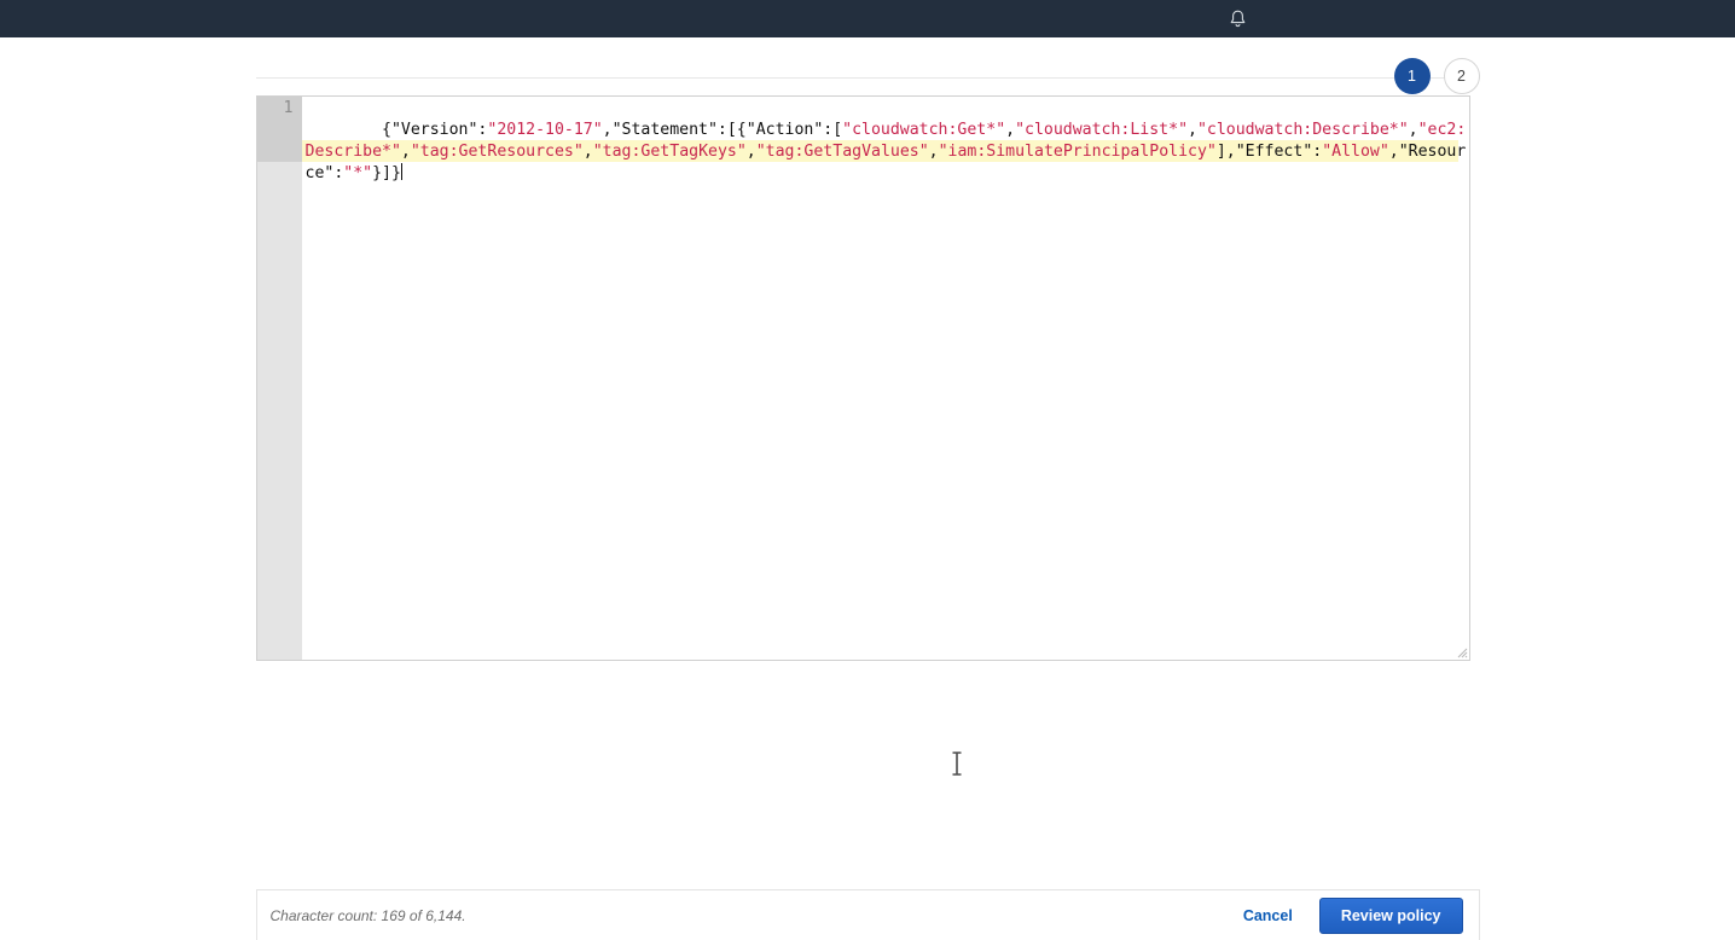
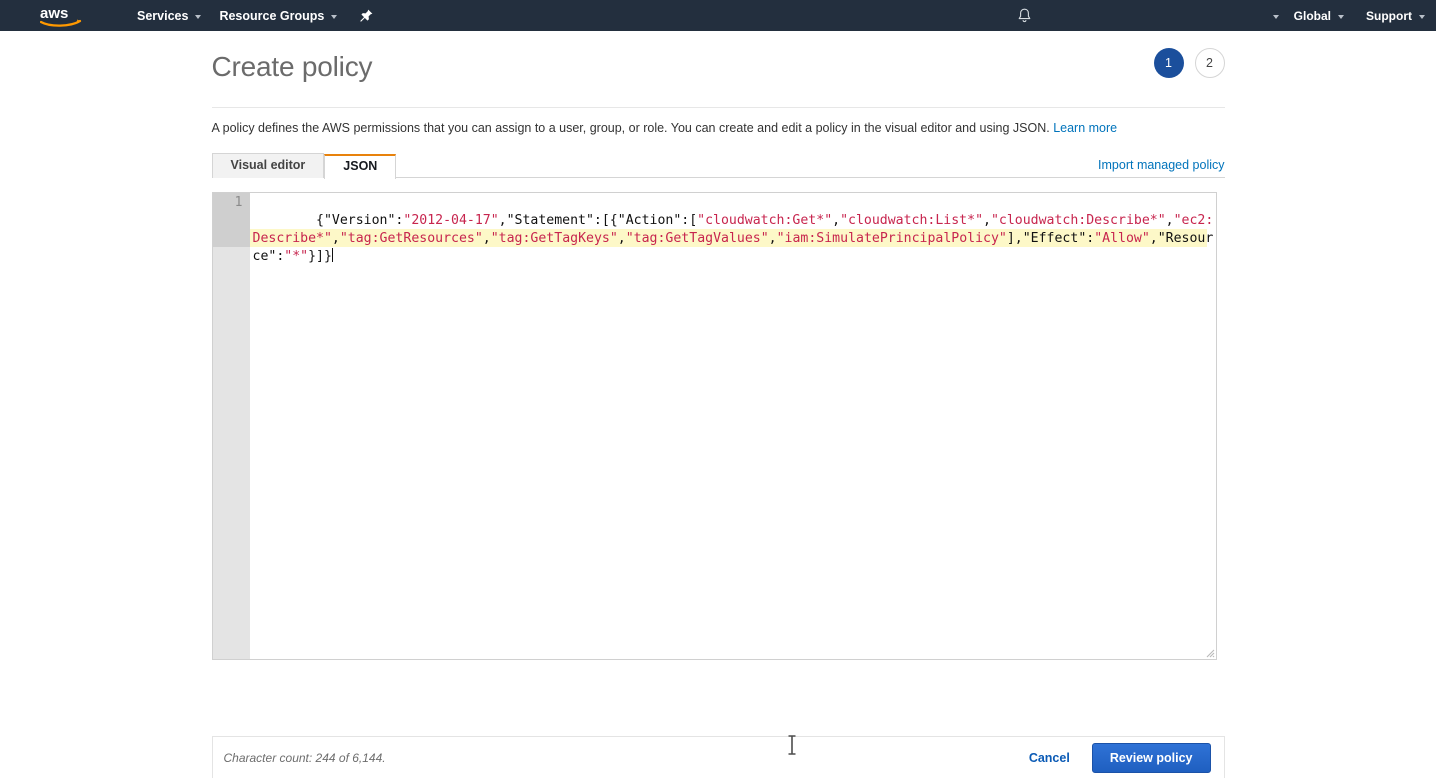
+ aws
+ Services
+ Resource Groups
+ Global
+ Support
+ Create policy
  1
  2
+ A policy defines the AWS permissions that you can assign to a user, group, or role. You can create and edit a policy in the visual editor and using JSON. Learn more
+ Visual editor
+ JSON
+ Import managed policy
  1
- {"Version":"2012-10-17","Statement":[{"Action":["cloudwatch:Get*","cloudwatch:List*","cloudwatch:Describe*","ec2:Describe*","tag:GetResources","tag:GetTagKeys","tag:GetTagValues","iam:SimulatePrincipalPolicy"],"Effect":"Allow","Resource":"*"}]}
+ {"Version":"2012-04-17","Statement":[{"Action":["cloudwatch:Get*","cloudwatch:List*","cloudwatch:Describe*","ec2:Describe*","tag:GetResources","tag:GetTagKeys","tag:GetTagValues","iam:SimulatePrincipalPolicy"],"Effect":"Allow","Resource":"*"}]}
- Character count: 169 of 6,144.
+ Character count: 244 of 6,144.
  Cancel
  Review policy
